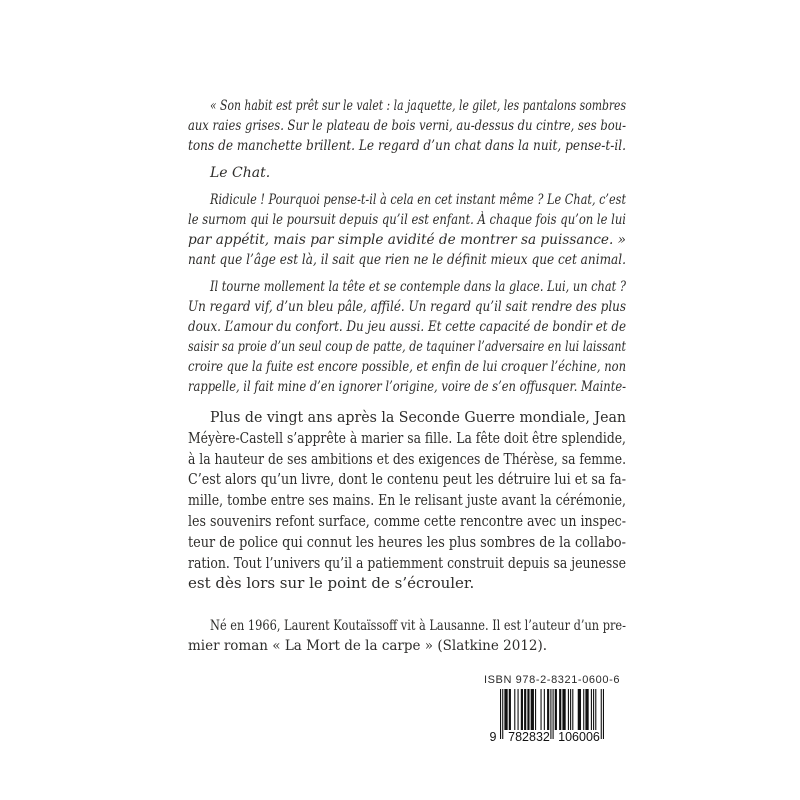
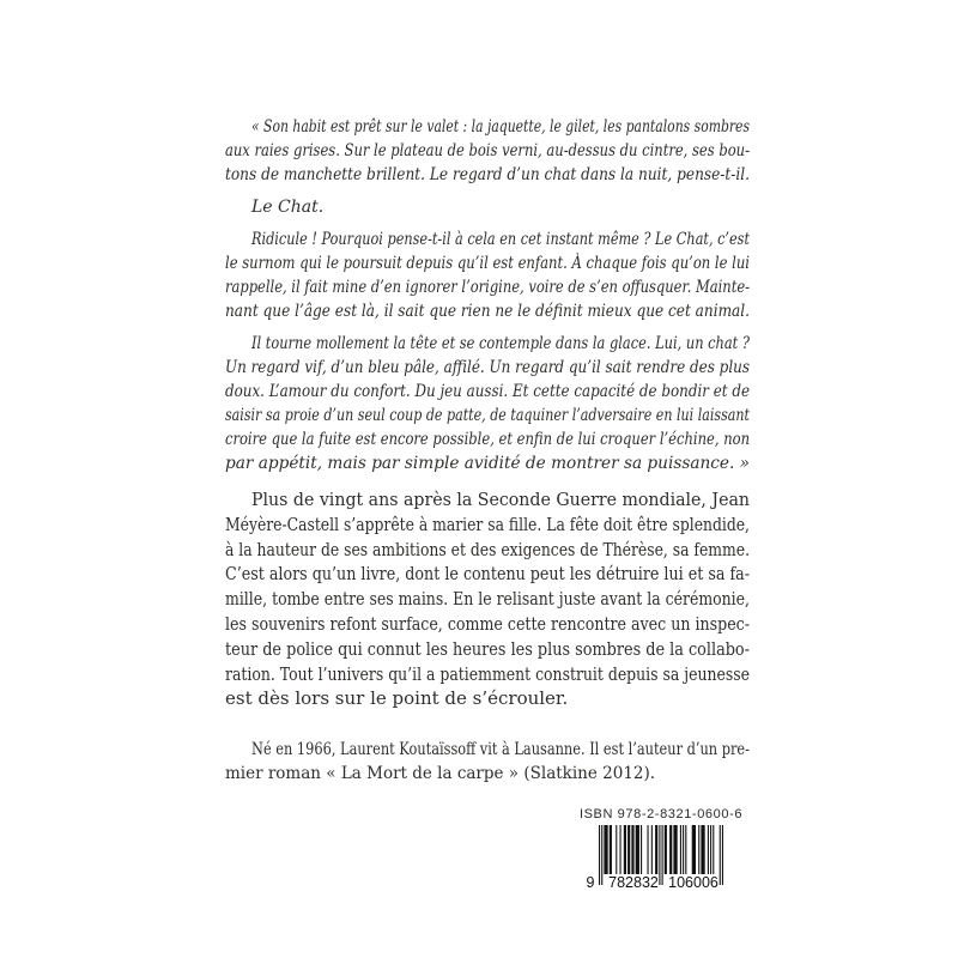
  « Son habit est prêt sur le valet : la jaquette, le gilet, les pantalons sombres
  aux raies grises. Sur le plateau de bois verni, au-dessus du cintre, ses bou-
  tons de manchette brillent. Le regard d’un chat dans la nuit, pense-t-il.
  Le Chat.
  Ridicule ! Pourquoi pense-t-il à cela en cet instant même ? Le Chat, c’est
  le surnom qui le poursuit depuis qu’il est enfant. À chaque fois qu’on le lui
- par appétit, mais par simple avidité de montrer sa puissance. »
+ rappelle, il fait mine d’en ignorer l’origine, voire de s’en offusquer. Mainte-
  nant que l’âge est là, il sait que rien ne le définit mieux que cet animal.
  Il tourne mollement la tête et se contemple dans la glace. Lui, un chat ?
  Un regard vif, d’un bleu pâle, affilé. Un regard qu’il sait rendre des plus
  doux. L’amour du confort. Du jeu aussi. Et cette capacité de bondir et de
  saisir sa proie d’un seul coup de patte, de taquiner l’adversaire en lui laissant
  croire que la fuite est encore possible, et enfin de lui croquer l’échine, non
- rappelle, il fait mine d’en ignorer l’origine, voire de s’en offusquer. Mainte-
+ par appétit, mais par simple avidité de montrer sa puissance. »
  Plus de vingt ans après la Seconde Guerre mondiale, Jean
  Méyère-Castell s’apprête à marier sa fille. La fête doit être splendide,
  à la hauteur de ses ambitions et des exigences de Thérèse, sa femme.
  C’est alors qu’un livre, dont le contenu peut les détruire lui et sa fa-
  mille, tombe entre ses mains. En le relisant juste avant la cérémonie,
  les souvenirs refont surface, comme cette rencontre avec un inspec-
  teur de police qui connut les heures les plus sombres de la collabo-
  ration. Tout l’univers qu’il a patiemment construit depuis sa jeunesse
  est dès lors sur le point de s’écrouler.
  Né en 1966, Laurent Koutaïssoff vit à Lausanne. Il est l’auteur d’un pre-
  mier roman « La Mort de la carpe » (Slatkine 2012).
  ISBN 978-2-8321-0600-6
  9
  782832
  106006
